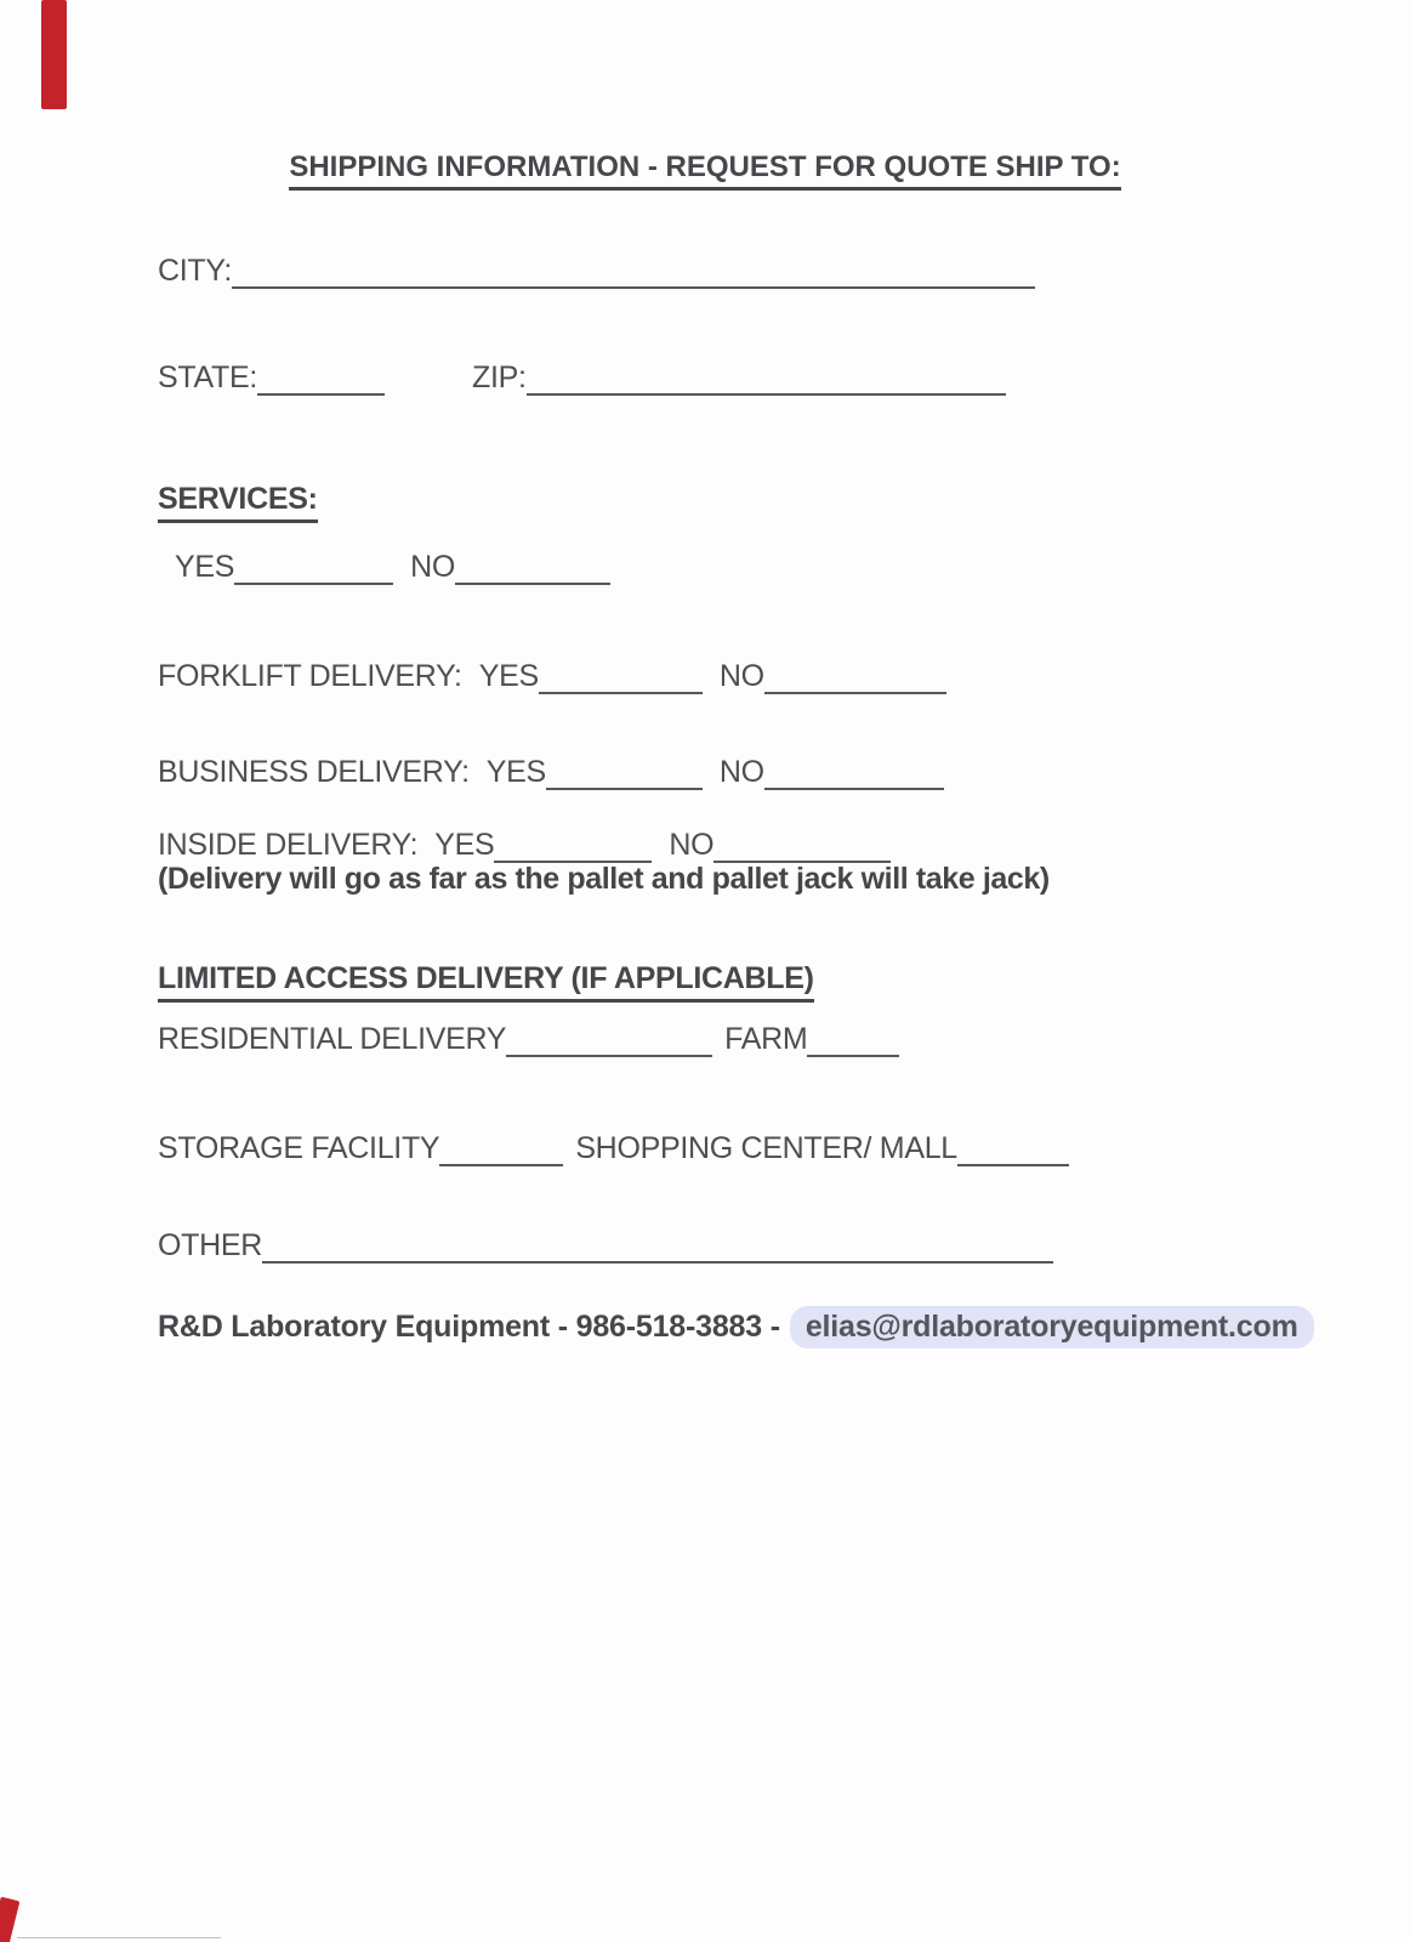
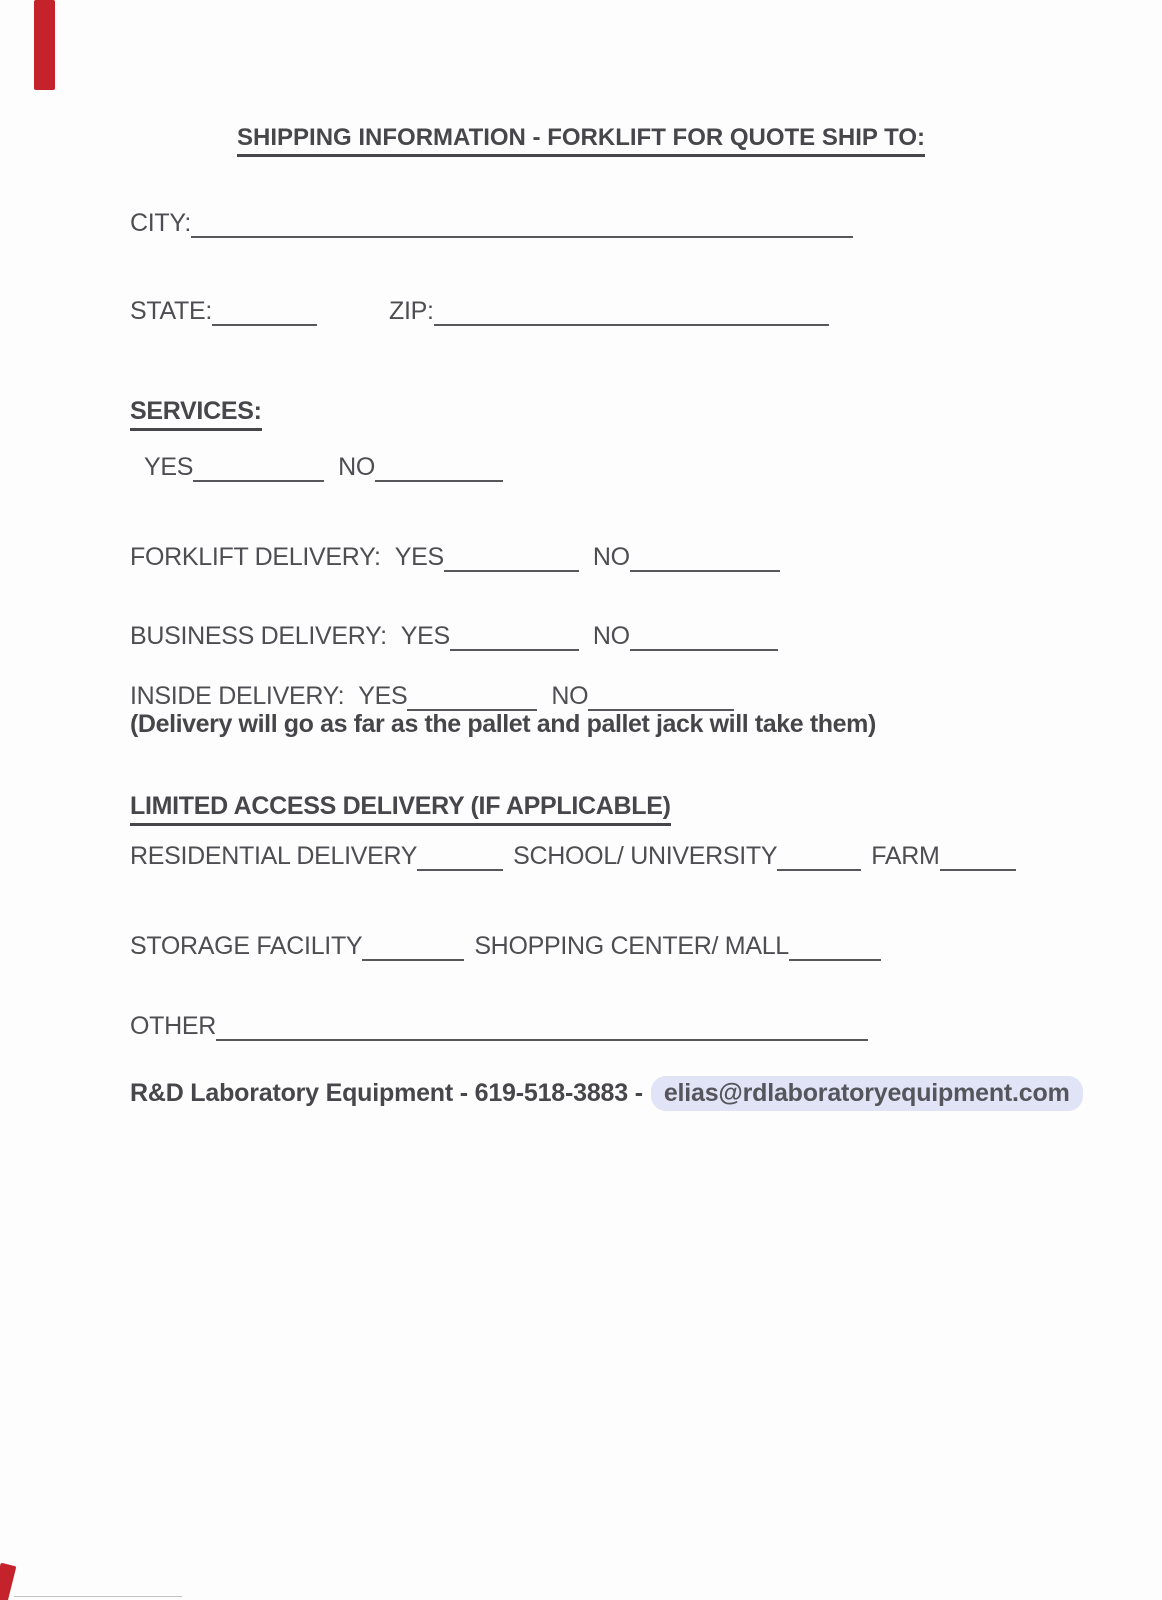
- SHIPPING INFORMATION - REQUEST FOR QUOTE SHIP TO:
+ SHIPPING INFORMATION - FORKLIFT FOR QUOTE SHIP TO:
  CITY:
  STATE:
  ZIP:
  SERVICES:
  YES
  NO
  FORKLIFT DELIVERY:
  YES
  NO
  BUSINESS DELIVERY:
  YES
  NO
  INSIDE DELIVERY:
  YES
  NO
- (Delivery will go as far as the pallet and pallet jack will take jack)
+ (Delivery will go as far as the pallet and pallet jack will take them)
  LIMITED ACCESS DELIVERY (IF APPLICABLE)
  RESIDENTIAL DELIVERY
+ SCHOOL/ UNIVERSITY
  FARM
  STORAGE FACILITY
  SHOPPING CENTER/ MALL
  OTHER
  R&D Laboratory Equipment
  -
- 986-518-3883
+ 619-518-3883
  -
  elias@rdlaboratoryequipment.com
